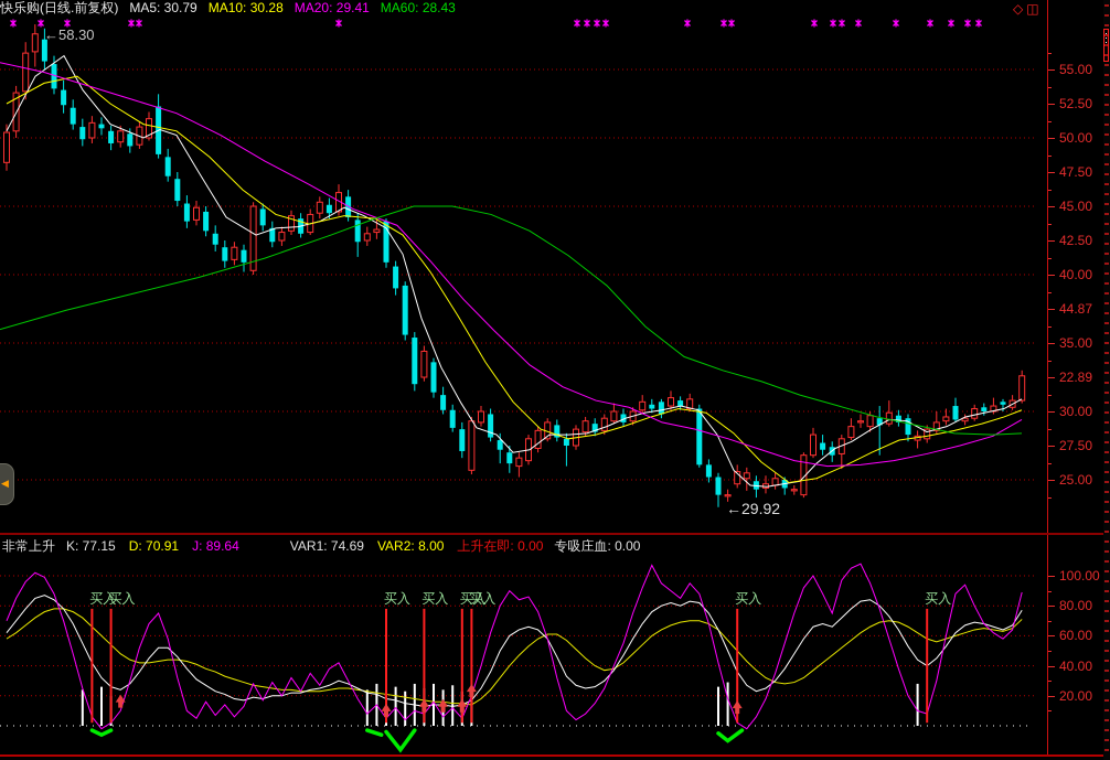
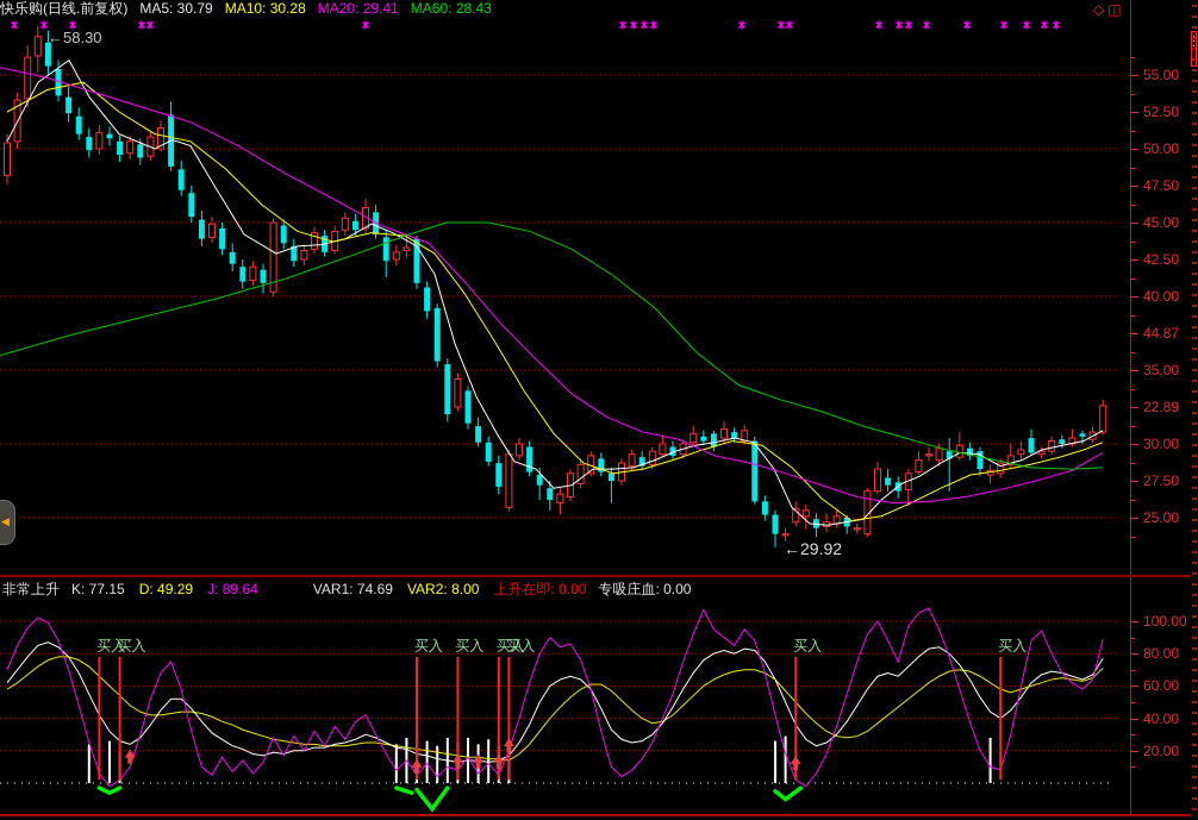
  快乐购(日线.前复权) MA5: 30.79 MA10: 30.28 MA20: 29.41 MA60: 28.43
  ◇◫
  ←58.30
  ←29.92
  55.00
  52.50
  50.00
  47.50
  45.00
  42.50
  40.00
  44.87
  35.00
  22.89
  30.00
  27.50
  25.00
- 非常上升 K: 77.15 D: 70.91 J: 89.64 VAR1: 74.69 VAR2: 8.00 上升在即: 0.00 专吸庄血: 0.00
+ 非常上升 K: 77.15 D: 49.29 J: 89.64 VAR1: 74.69 VAR2: 8.00 上升在即: 0.00 专吸庄血: 0.00
  买入
  买入
  买入
  买入
  买入
  买入
  买入
  买入
  100.00
  80.00
  60.00
  40.00
  20.00
  ◀
